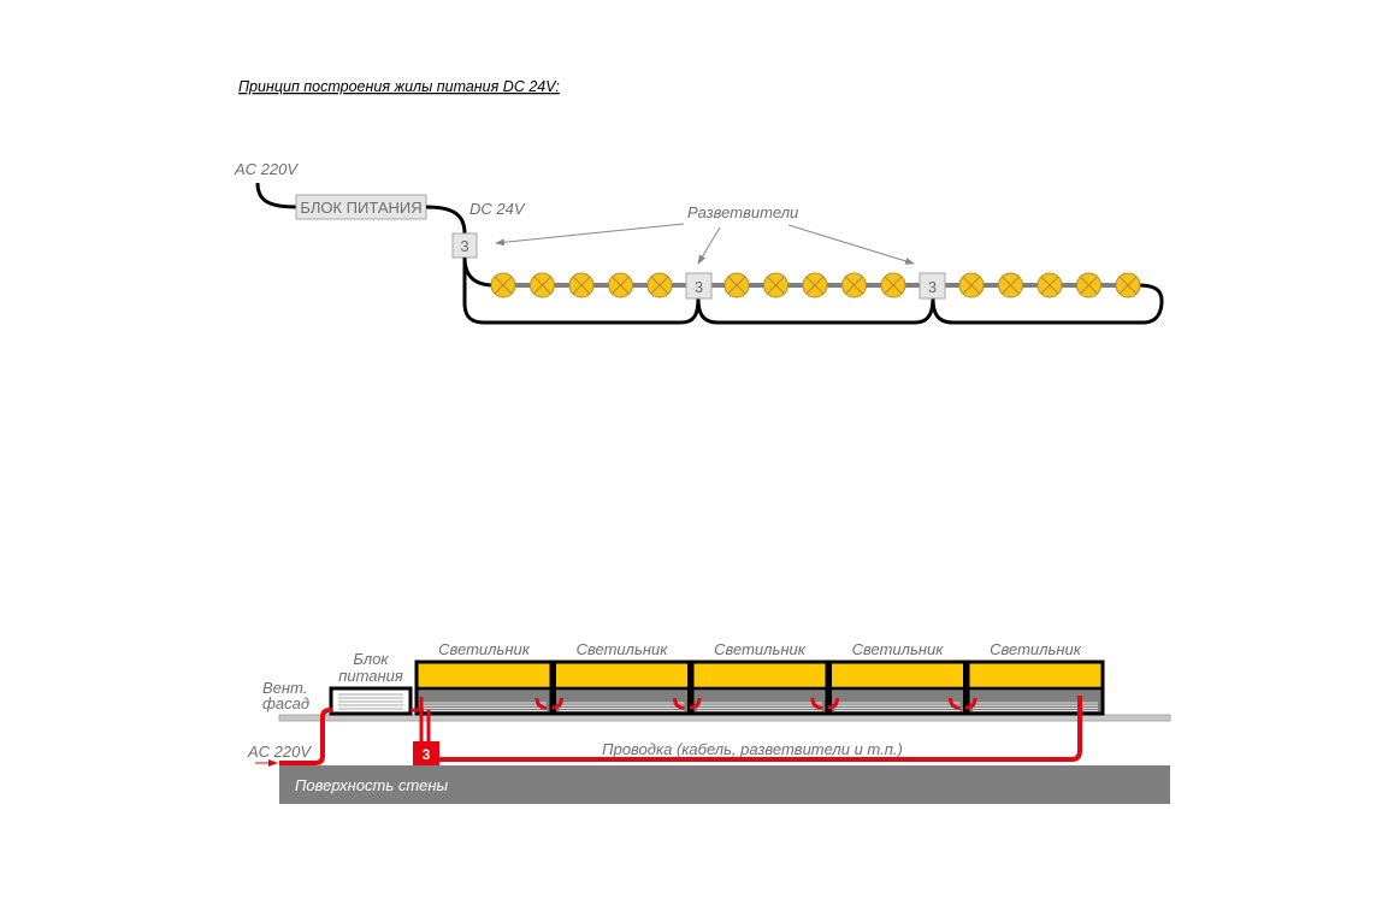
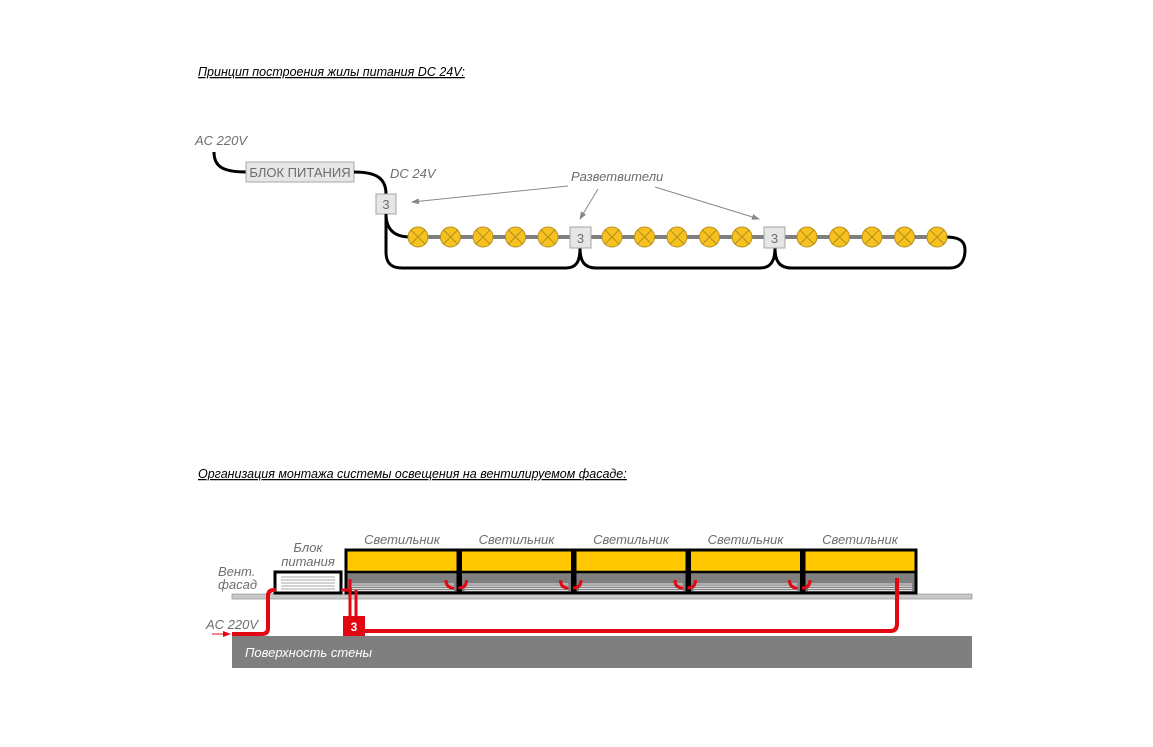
  Принцип построения жилы питания DC 24V:
  AC 220V
  БЛОК ПИТАНИЯ
  DC 24V
  3
  3
  3
  Разветвители
+ Организация монтажа системы освещения на вентилируемом фасаде:
  Поверхность стены
  Вент.
  фасад
  Блок
  питания
  Светильник
  Светильник
  Светильник
  Светильник
  Светильник
  AC 220V
  3
- Проводка (кабель, разветвители и т.п.)
